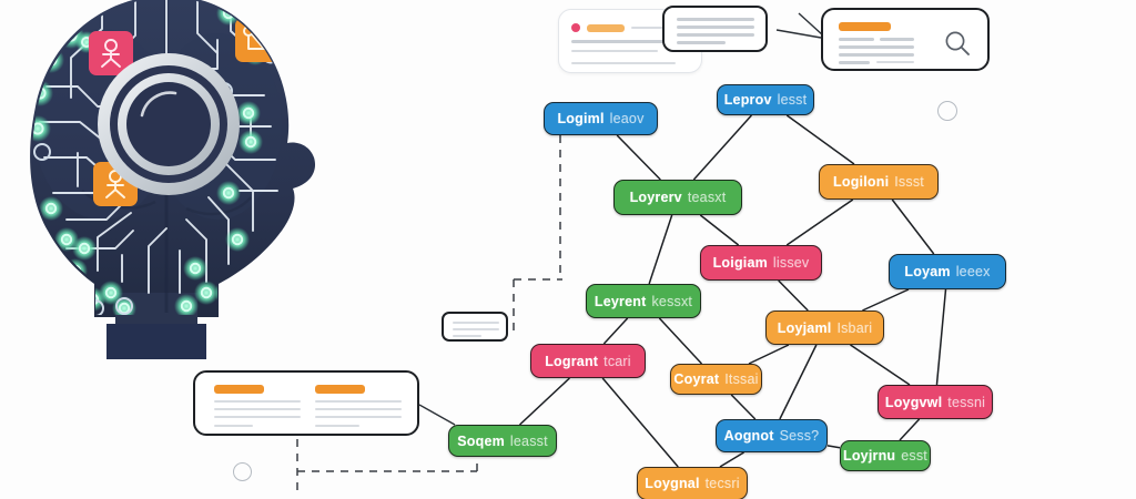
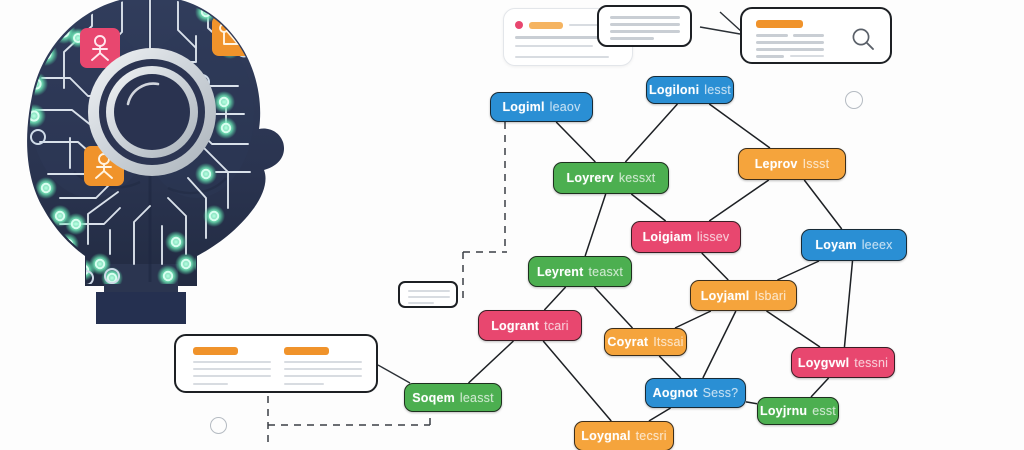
  Logiml
  leaov
- Leprov
+ Logiloni
  lesst
  Loyrerv
- teasxt
+ kessxt
- Logiloni
+ Leprov
  Issst
  Loigiam
  lissev
  Loyam
  leeex
  Leyrent
- kessxt
+ teasxt
  Loyjaml
  Isbari
  Logrant
  tcari
  Coyrat
  Itssai
  Loygvwl
  tessni
  Soqem
  leasst
  Aognot
  Sess?
  Loyjrnu
  esst
  Loygnal
  tecsri
